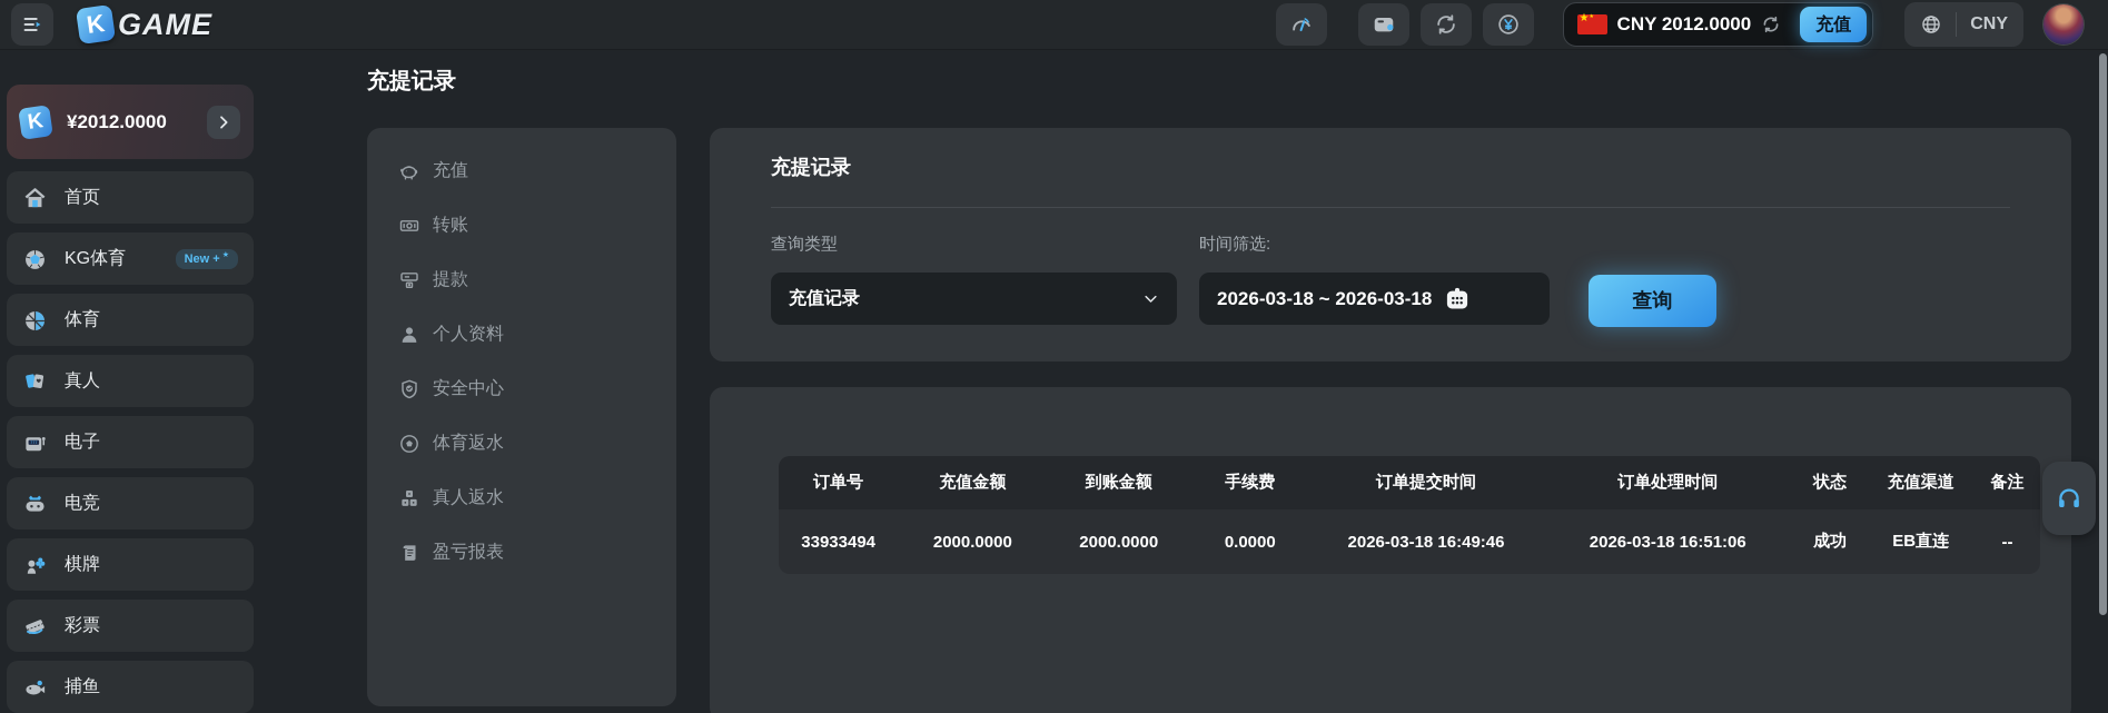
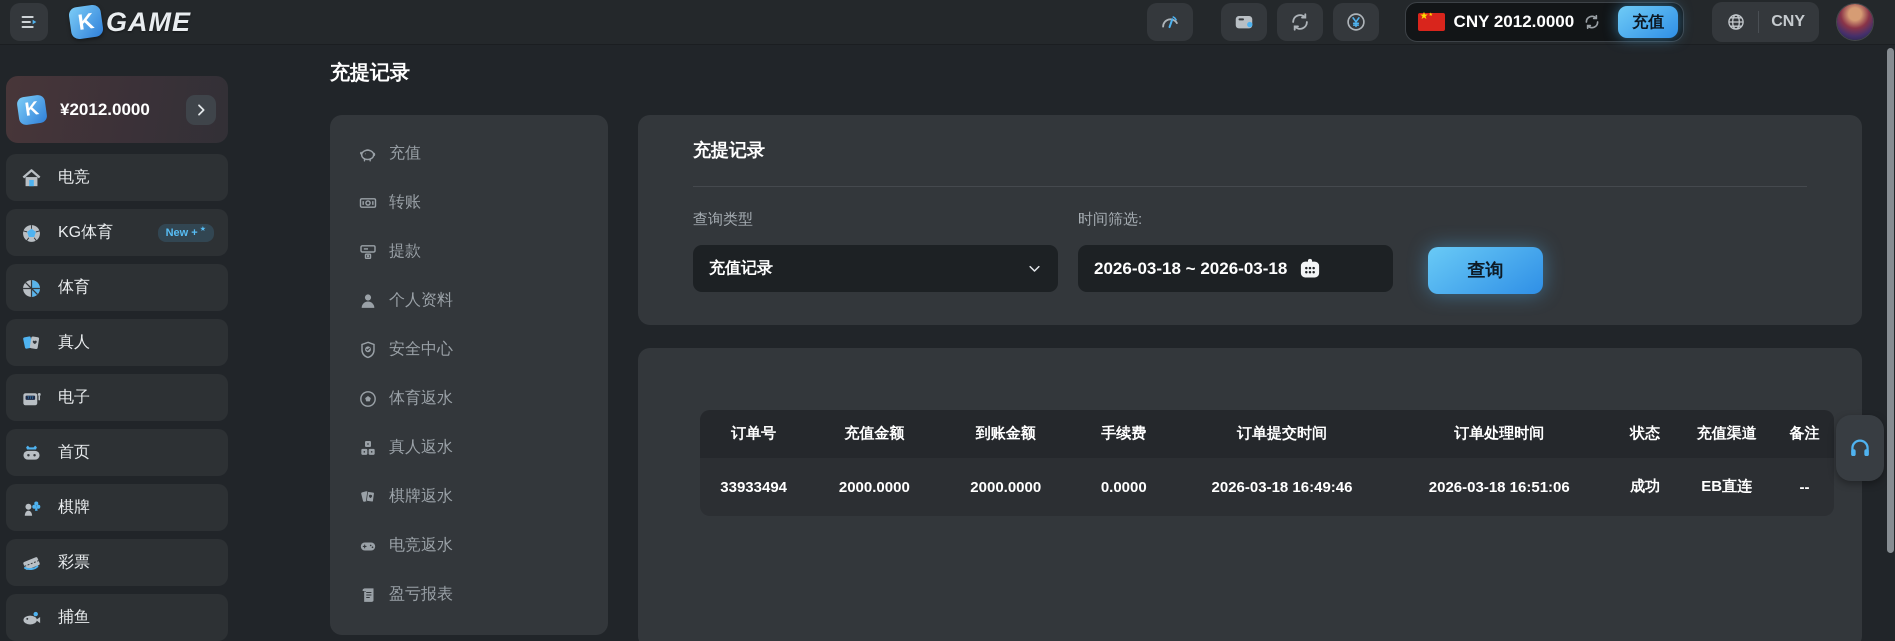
  GAME
  ★
  CNY 2012.0000
  充值
  CNY
  ¥2012.0000
- 首页
+ 电竞
  KG体育
  New +
  体育
  真人
  电子
- 电竞
+ 首页
  棋牌
  彩票
  捕鱼
  充提记录
  充值
  转账
  提款
  个人资料
  安全中心
  体育返水
  真人返水
+ 棋牌返水
+ 电竞返水
  盈亏报表
  充提记录
  查询类型
  充值记录
  时间筛选:
  2026-03-18 ~ 2026-03-18
  查询
  订单号
  充值金额
  到账金额
  手续费
  订单提交时间
  订单处理时间
  状态
  充值渠道
  备注
  33933494
  2000.0000
  2000.0000
  0.0000
  2026-03-18 16:49:46
  2026-03-18 16:51:06
  成功
  EB直连
  --
